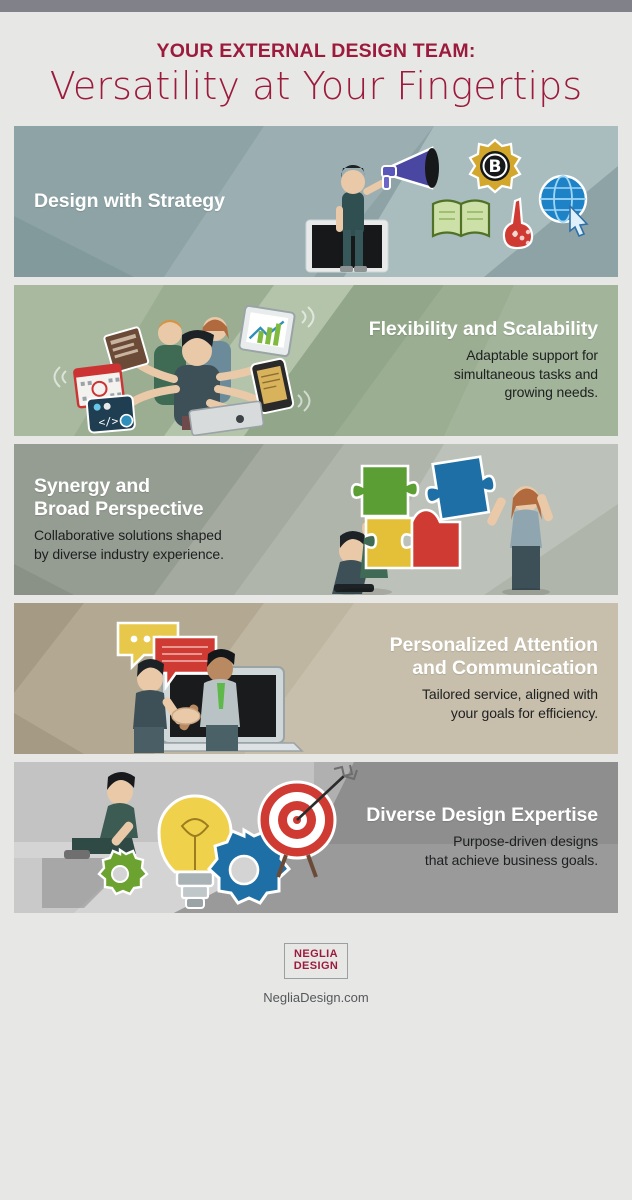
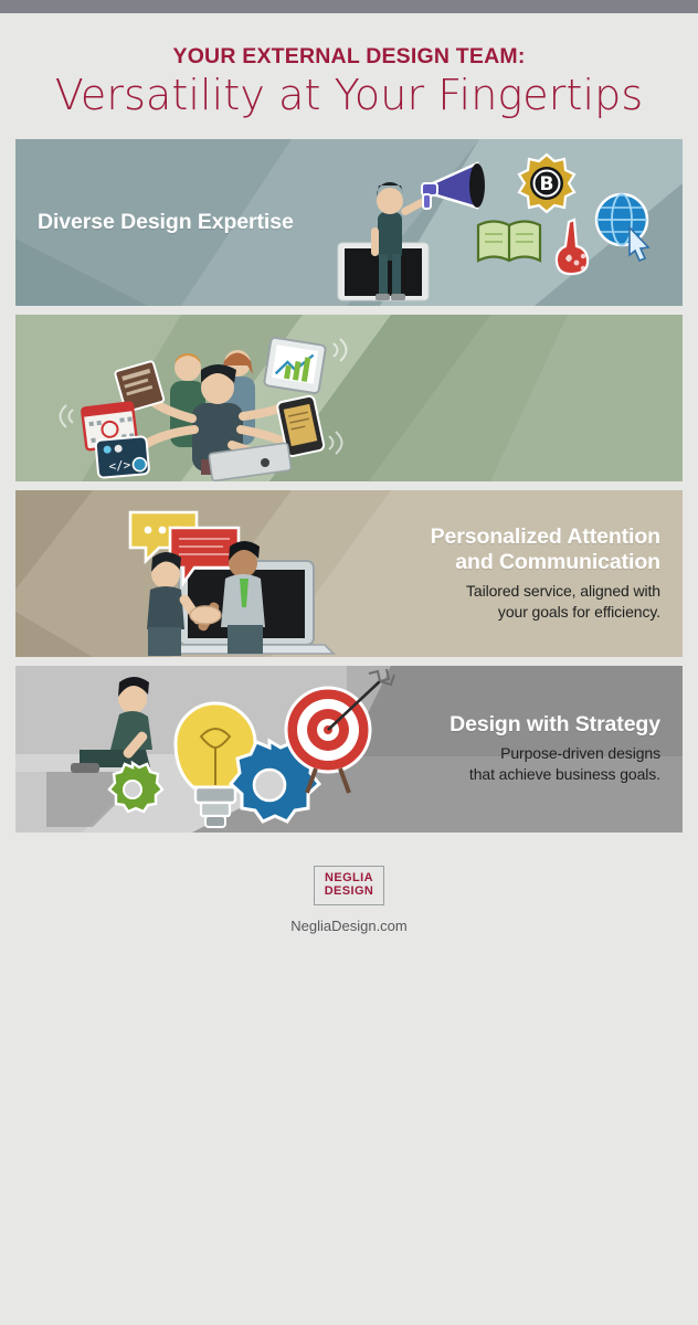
  YOUR EXTERNAL DESIGN TEAM:
  Versatility at Your Fingertips
  B
- Design with Strategy
+ Diverse Design Expertise
- Flexibility and Scalability
- Adaptable support for
- simultaneous tasks and
- growing needs.
- Synergy and
- Broad Perspective
- Collaborative solutions shaped
- by diverse industry experience.
  Personalized Attention
  and Communication
  Tailored service, aligned with
  your goals for efficiency.
- Diverse Design Expertise
+ Design with Strategy
  Purpose-driven designs
  that achieve business goals.
  NEGLIA
  DESIGN
  NegliaDesign.com
